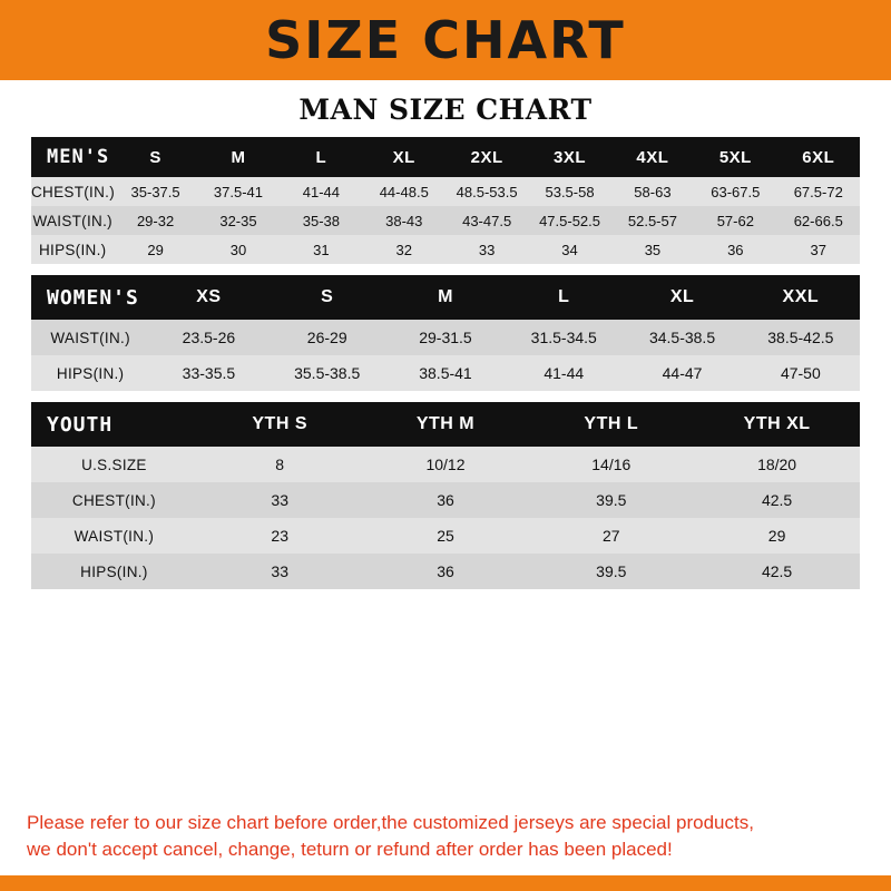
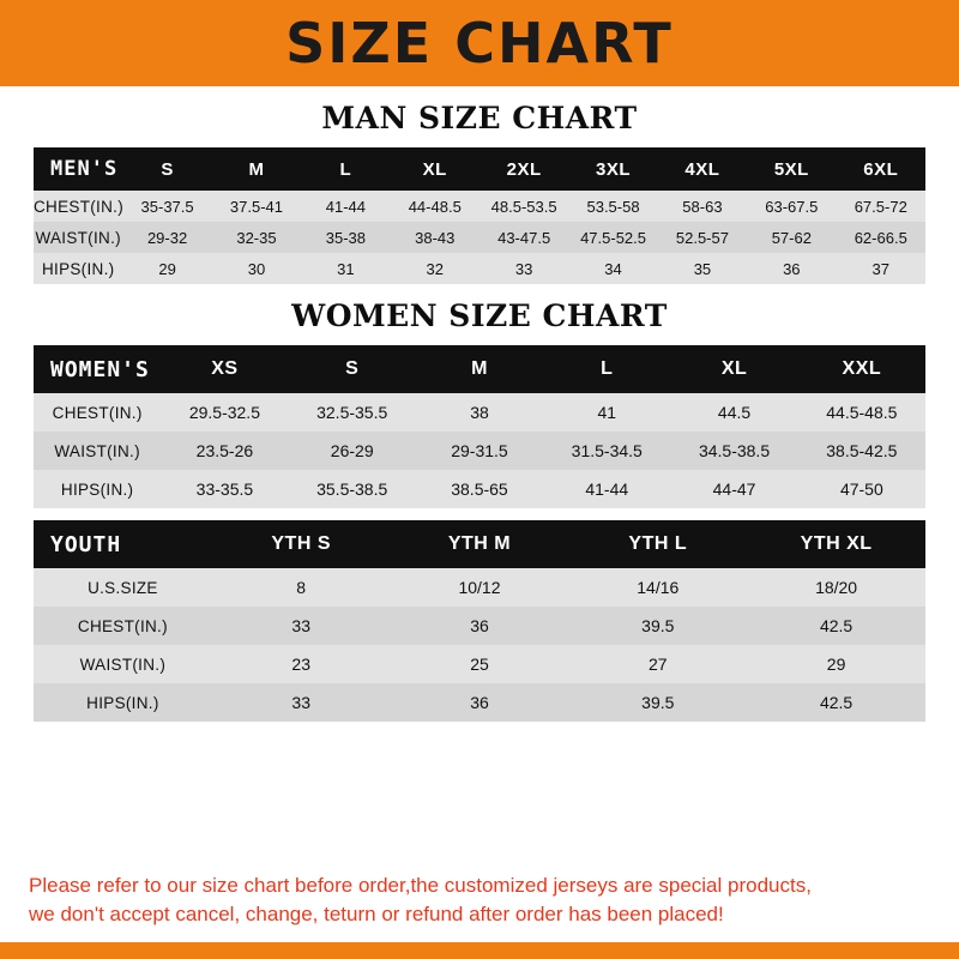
  SIZE CHART
  MAN SIZE CHART
  MEN'S	S	M	L	XL	2XL	3XL	4XL	5XL	6XL
  CHEST(IN.)	35-37.5	37.5-41	41-44	44-48.5	48.5-53.5	53.5-58	58-63	63-67.5	67.5-72
  WAIST(IN.)	29-32	32-35	35-38	38-43	43-47.5	47.5-52.5	52.5-57	57-62	62-66.5
  HIPS(IN.)	29	30	31	32	33	34	35	36	37
+ WOMEN SIZE CHART
  WOMEN'S	XS	S	M	L	XL	XXL
+ CHEST(IN.)	29.5-32.5	32.5-35.5	38	41	44.5	44.5-48.5
  WAIST(IN.)	23.5-26	26-29	29-31.5	31.5-34.5	34.5-38.5	38.5-42.5
- HIPS(IN.)	33-35.5	35.5-38.5	38.5-41	41-44	44-47	47-50
+ HIPS(IN.)	33-35.5	35.5-38.5	38.5-65	41-44	44-47	47-50
  YOUTH	YTH S	YTH M	YTH L	YTH XL
  U.S.SIZE	8	10/12	14/16	18/20
  CHEST(IN.)	33	36	39.5	42.5
  WAIST(IN.)	23	25	27	29
  HIPS(IN.)	33	36	39.5	42.5
  Please refer to our size chart before order,the customized jerseys are special products,
  we don't accept cancel, change, teturn or refund after order has been placed!
